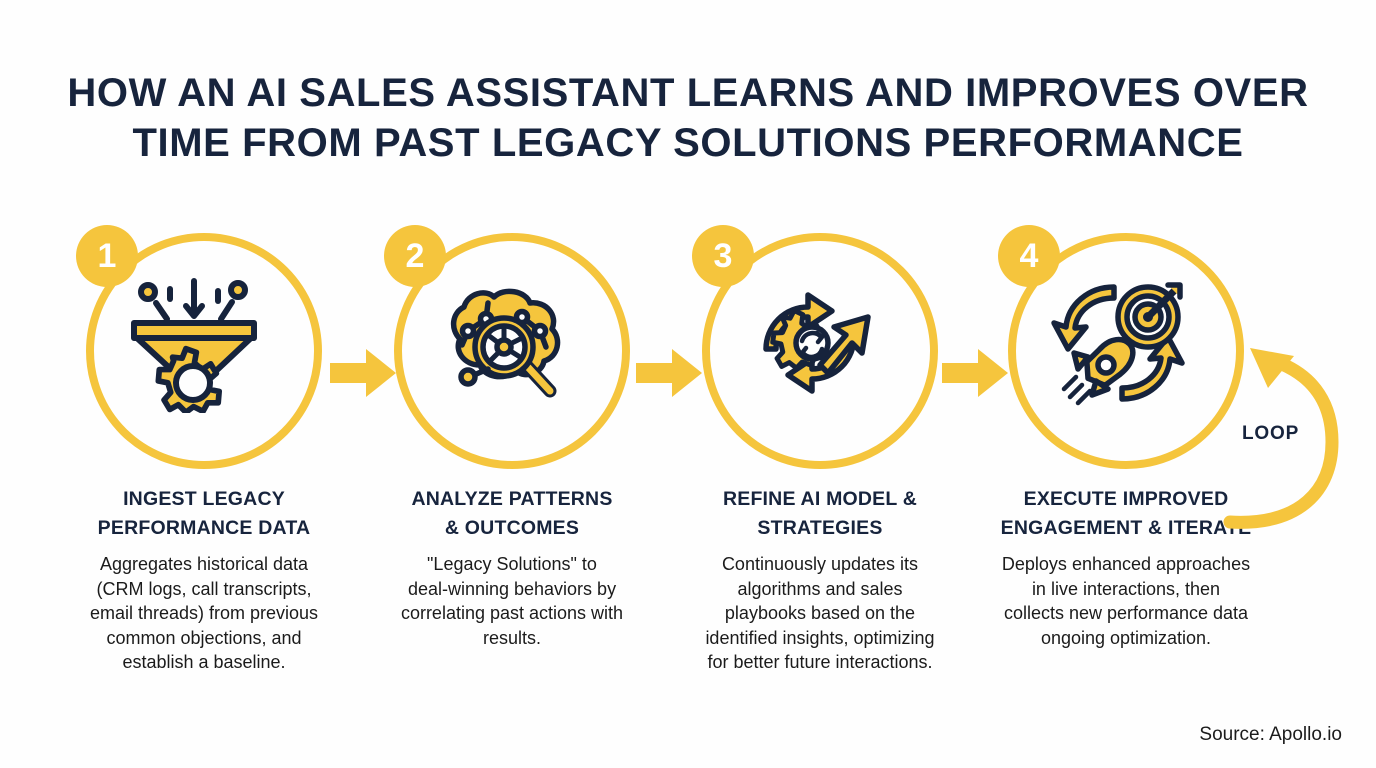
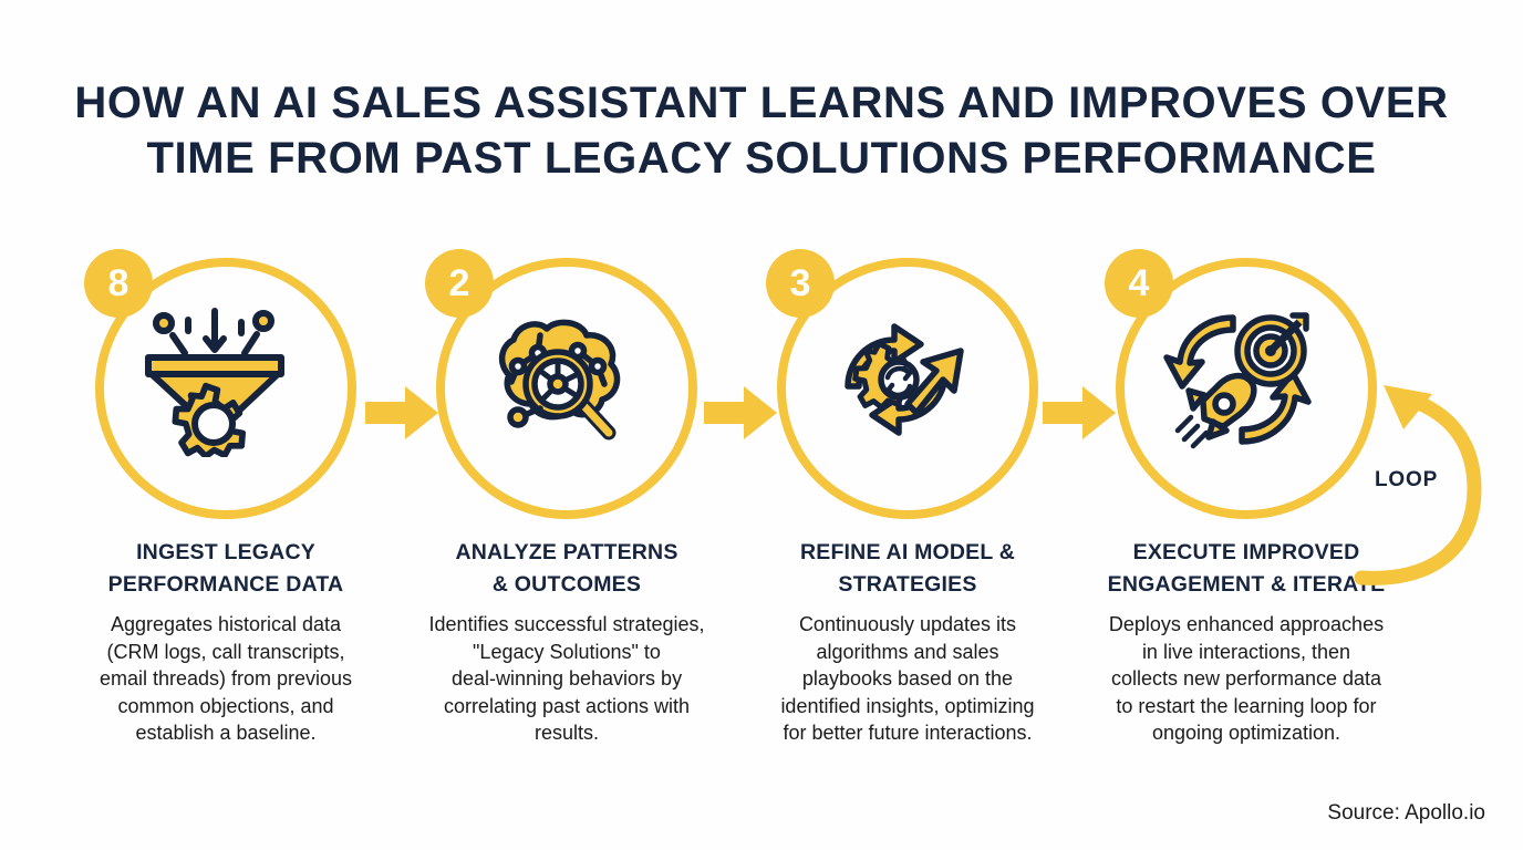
  HOW AN AI SALES ASSISTANT LEARNS AND IMPROVES OVER
  TIME FROM PAST LEGACY SOLUTIONS PERFORMANCE
- 1
+ 8
  INGEST LEGACY
  PERFORMANCE DATA
  Aggregates historical data
  (CRM logs, call transcripts,
  email threads) from previous
  common objections, and
  establish a baseline.
  2
  ANALYZE PATTERNS
  & OUTCOMES
+ Identifies successful strategies,
  "Legacy Solutions" to
  deal-winning behaviors by
  correlating past actions with
  results.
  3
  REFINE AI MODEL &
  STRATEGIES
  Continuously updates its
  algorithms and sales
  playbooks based on the
  identified insights, optimizing
  for better future interactions.
  4
  EXECUTE IMPROVED
  ENGAGEMENT & ITERA
  Deploys enhanced approaches
  in live interactions, then
  collects new performance data
+ to restart the learning loop for
  ongoing optimization.
  LOOP
  Source: Apollo.io
